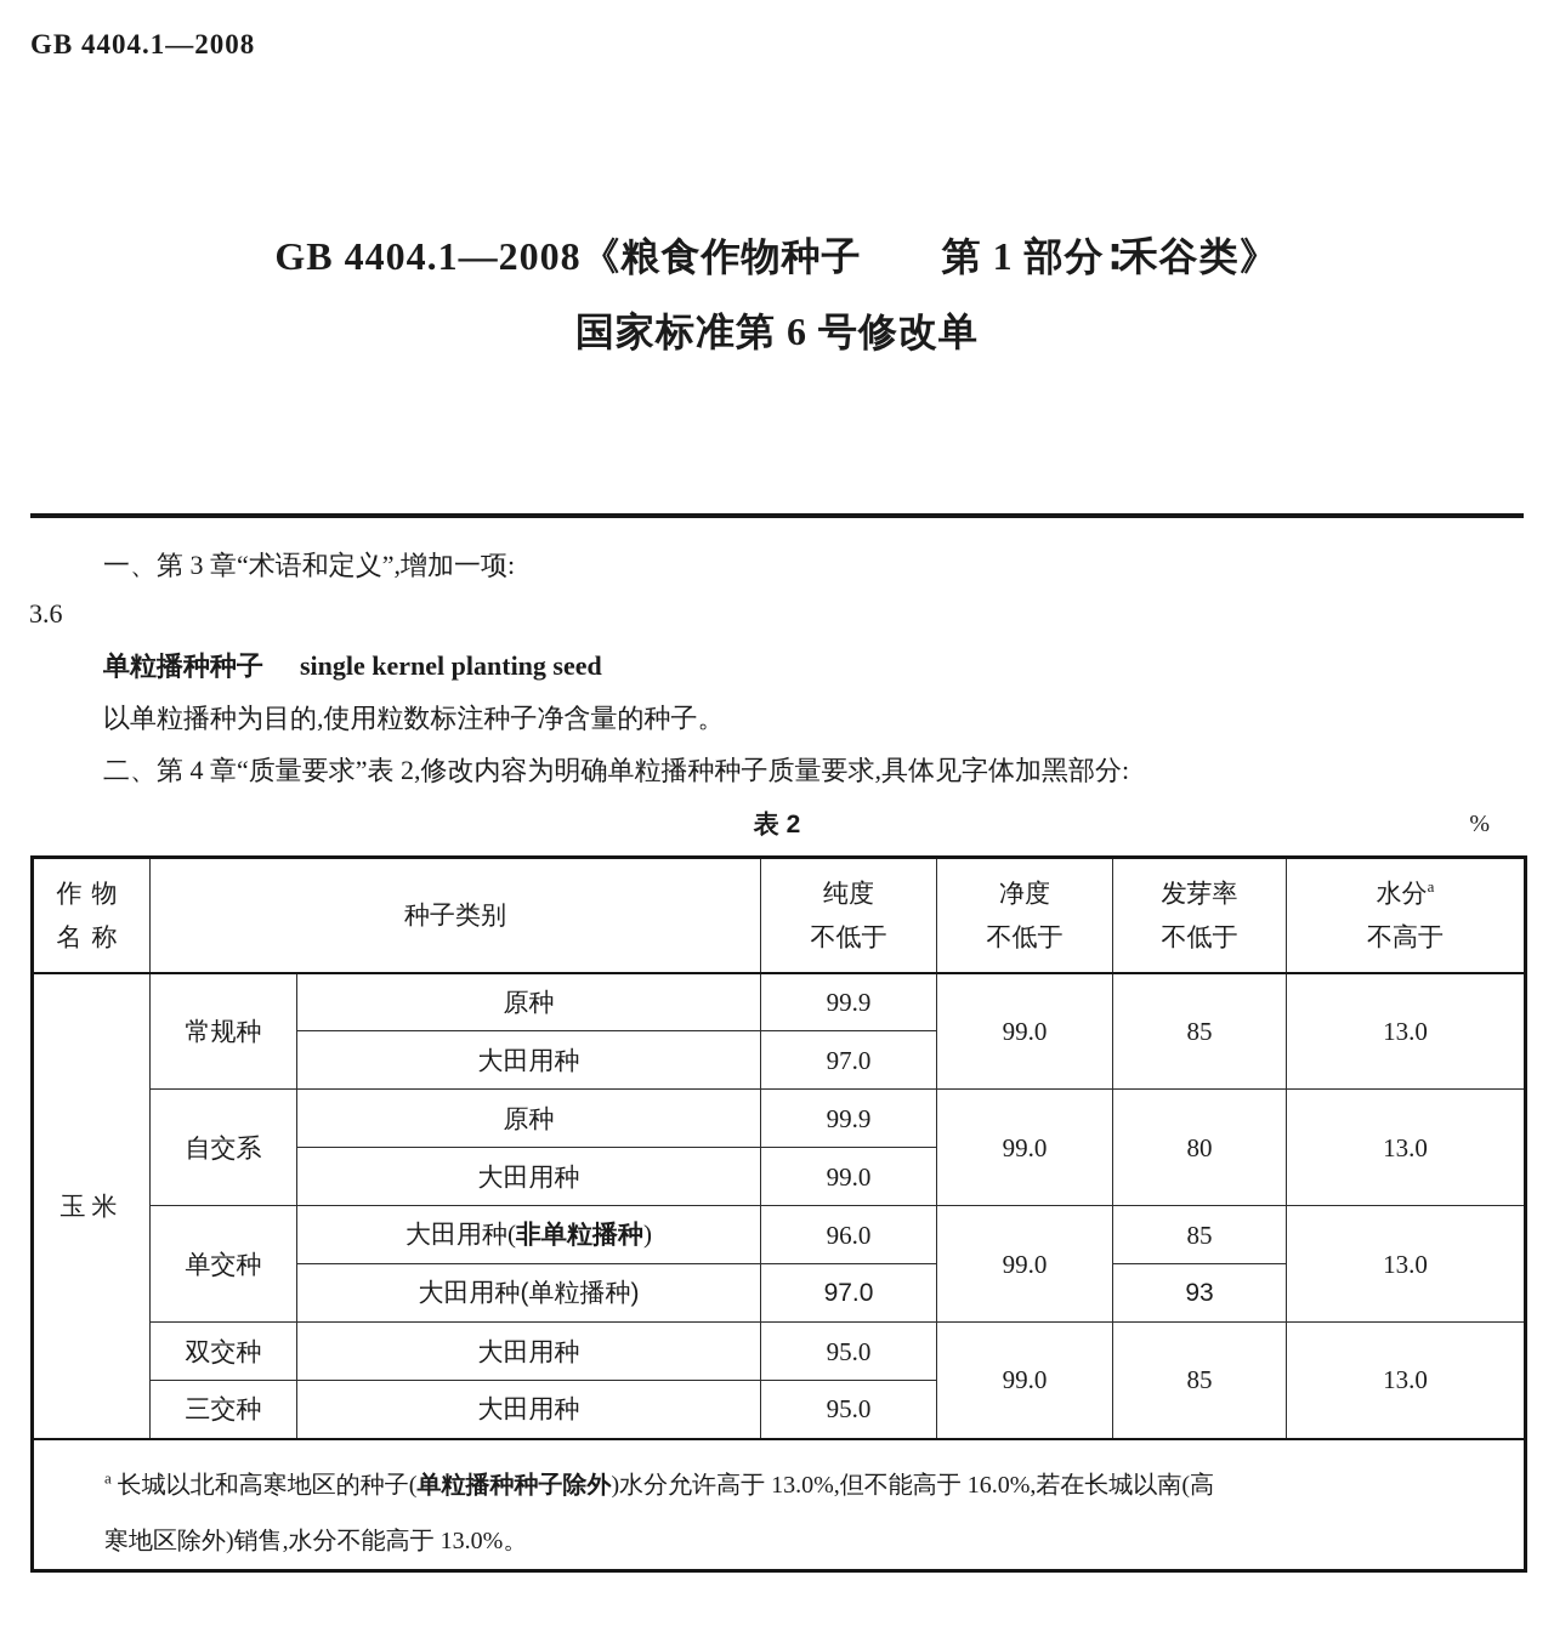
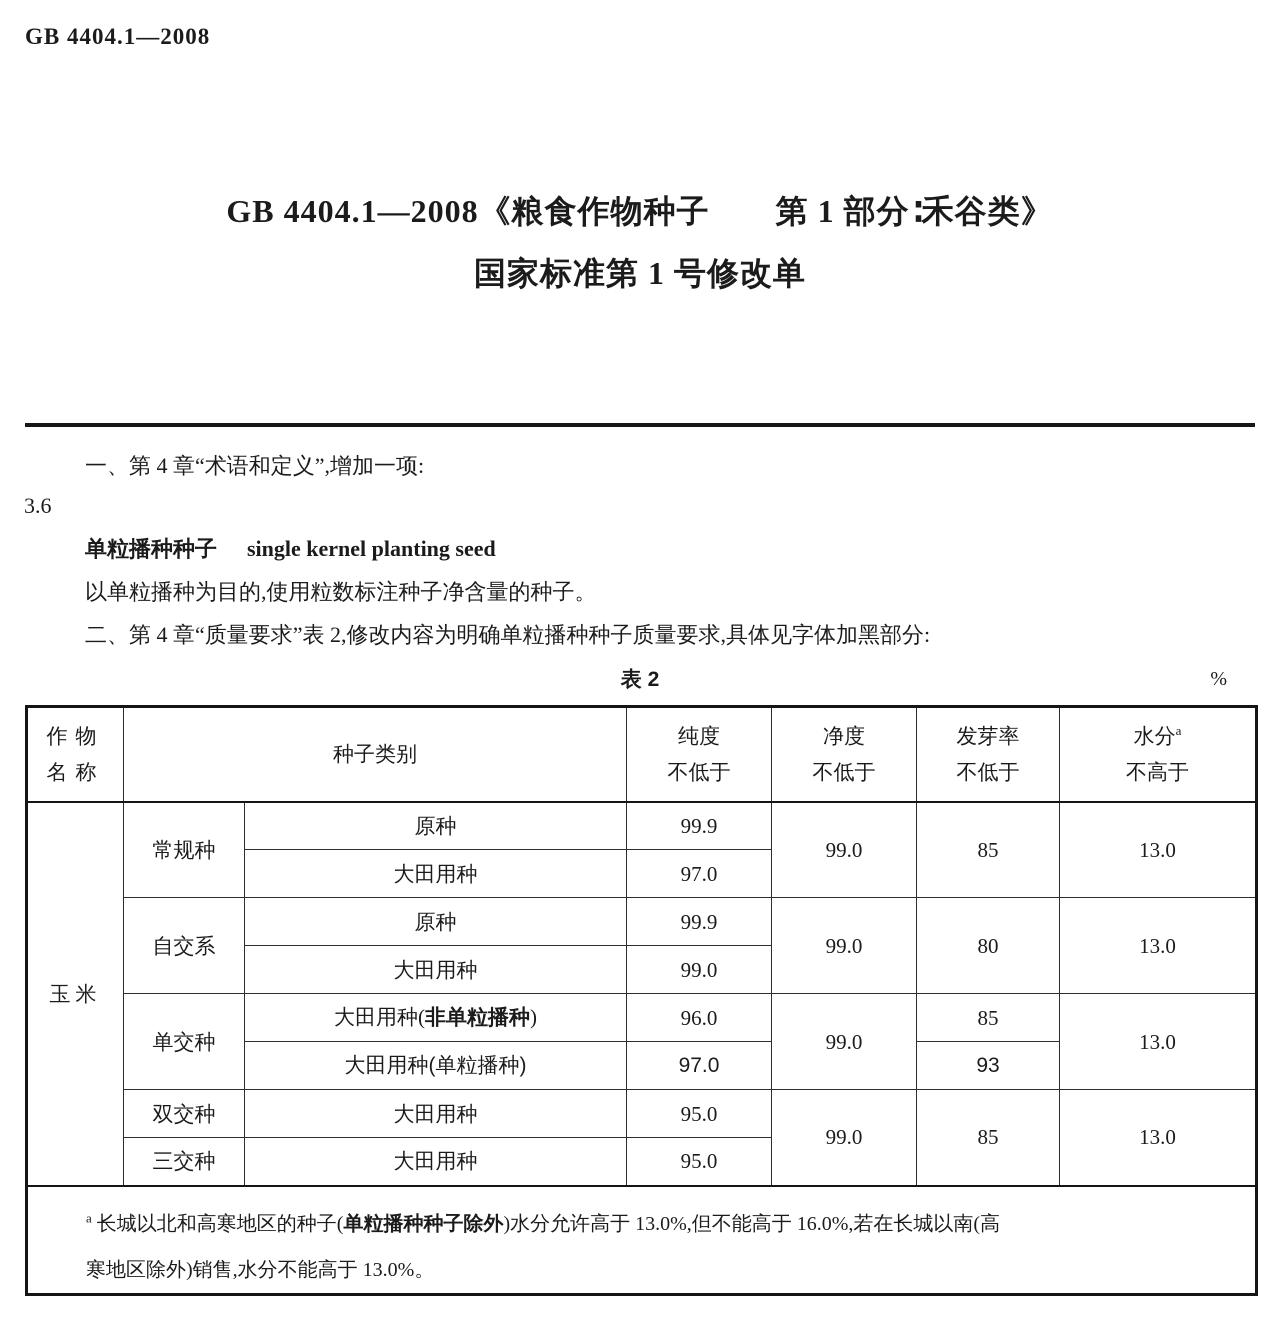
  GB 4404.1—2008
  GB 4404.1—2008《粮食作物种子 第 1 部分∶禾谷类》
- 国家标准第 6 号修改单
+ 国家标准第 1 号修改单
- 一、第 3 章“术语和定义”,增加一项:
+ 一、第 4 章“术语和定义”,增加一项:
  3.6
  单粒播种种子 single kernel planting seed
  以单粒播种为目的,使用粒数标注种子净含量的种子。
  二、第 4 章“质量要求”表 2,修改内容为明确单粒播种种子质量要求,具体见字体加黑部分:
  表 2
  %
  作物 名称	种子类别	纯度 不低于	净度 不低于	发芽率 不低于	水分a 不高于
  玉米	常规种	原种	99.9	99.0	85	13.0
  大田用种	97.0
  自交系	原种	99.9	99.0	80	13.0
  大田用种	99.0
  单交种	大田用种(非单粒播种)	96.0	99.0	85	13.0
  大田用种(单粒播种)	97.0	93
  双交种	大田用种	95.0	99.0	85	13.0
  三交种	大田用种	95.0
  a 长城以北和高寒地区的种子(单粒播种种子除外)水分允许高于 13.0%,但不能高于 16.0%,若在长城以南(高 寒地区除外)销售,水分不能高于 13.0%。
